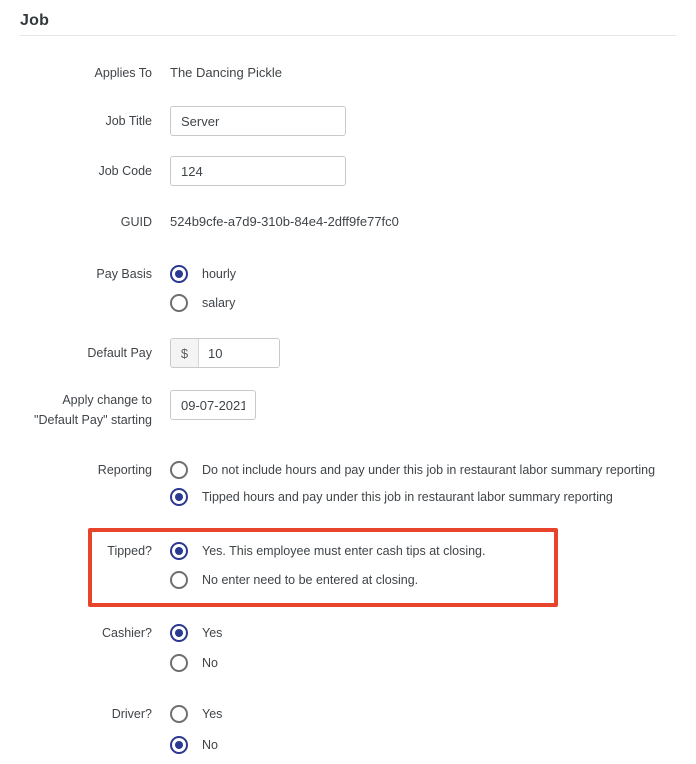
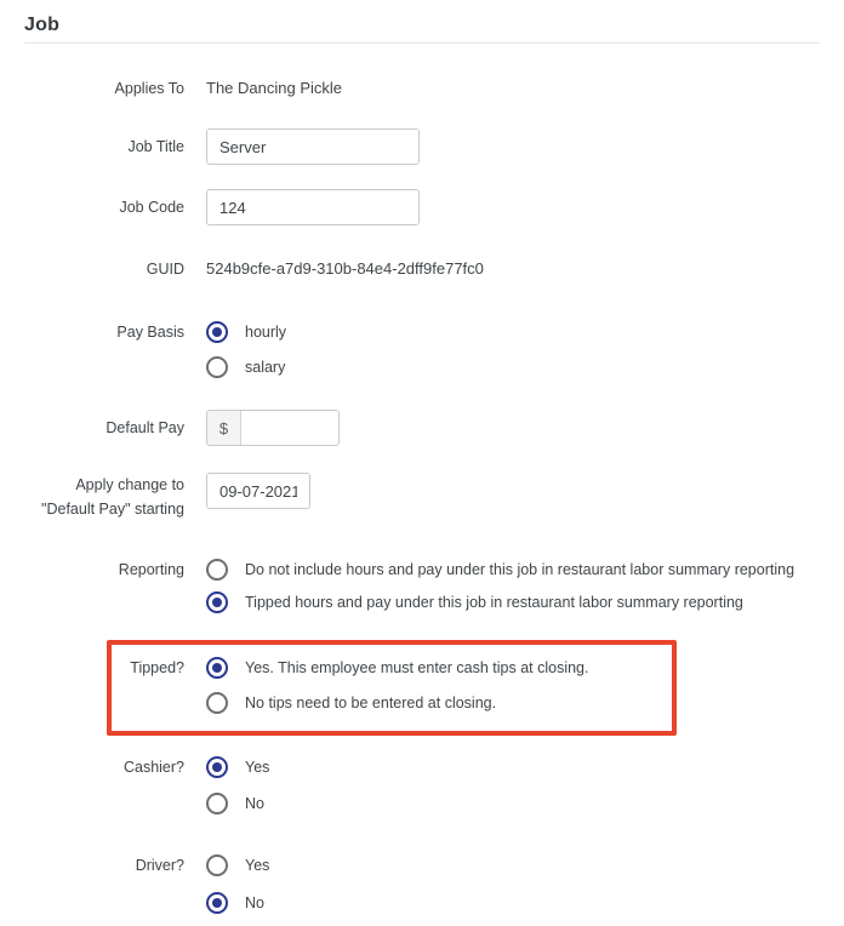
  Job
  Applies To
  The Dancing Pickle
  Job Title
  Server
  Job Code
  124
  GUID
  524b9cfe-a7d9-310b-84e4-2dff9fe77fc0
  Pay Basis
  hourly
  salary
  Default Pay
  $
- 10
  Apply change to
  "Default Pay" starting
  09-07-2021
  Reporting
  Do not include hours and pay under this job in restaurant labor summary reporting
  Tipped hours and pay under this job in restaurant labor summary reporting
  Tipped?
  Yes. This employee must enter cash tips at closing.
- No enter need to be entered at closing.
+ No tips need to be entered at closing.
  Cashier?
  Yes
  No
  Driver?
  Yes
  No
